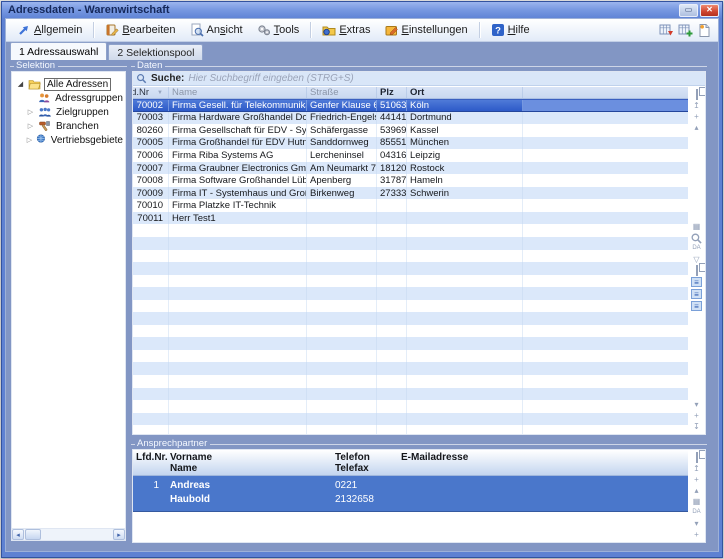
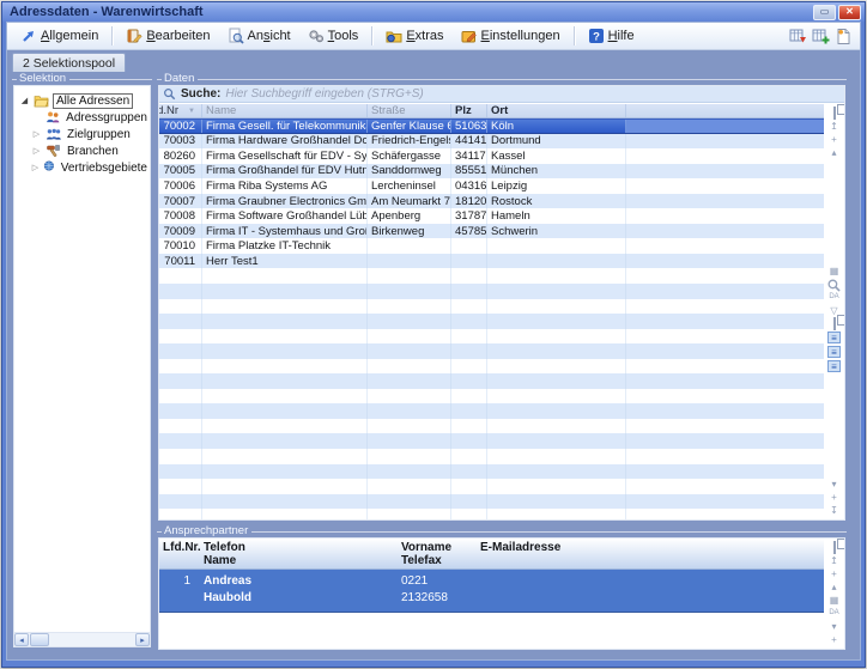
  Adressdaten - Warenwirtschaft
  ▭
  ✕
  Allgemein
  Bearbeiten
  Ansicht
  Tools
  Extras
  Einstellungen
  ?
  Hilfe
- 1 Adressauswahl
  2 Selektionspool
  Selektion
  Alle Adressen
  Adressgruppen
  Zielgruppen
  Branchen
  Vertriebsgebiete
  Daten
  Suche:
  Hier Suchbegriff eingeben (STRG+S)
  d.Nr
  Name
  Straße
  Plz
  Ort
  70002
  Firma Gesell. für Telekommunik
  Genfer Klause 6
  51063
  Köln
  70003
  Firma Hardware Großhandel Do
  Friedrich-Engels
  44141
  Dortmund
  80260
  Firma Gesellschaft für EDV - Sy
  Schäfergasse
- 53969
+ 34117
  Kassel
  70005
  Firma Großhandel für EDV Hutn
  Sanddornweg
  85551
  München
  70006
  Firma Riba Systems AG
  Lercheninsel
  04316
  Leipzig
  70007
  Firma Graubner Electronics Gm
  Am Neumarkt 7
  18120
  Rostock
  70008
  Firma Software Großhandel Lüb
  Apenberg
  31787
  Hameln
  70009
  Firma IT - Systemhaus und Gro
  Birkenweg
- 27333
+ 45785
  Schwerin
  70010
  Firma Platzke IT-Technik
  70011
  Herr Test1
  ↥
  +
  ▴
  ▦
  ▽
  ≡
  ≡
  ≡
  ▾
  +
  ↧
  Ansprechpartner
  Lfd.Nr.
- Vorname
+ Telefon
  Name
- Telefon
+ Vorname
  Telefax
  E-Mailadresse
  1
  Andreas
  Haubold
  0221 2132658
  ↥
  +
  ▴
  ▦
  ▾
  +
